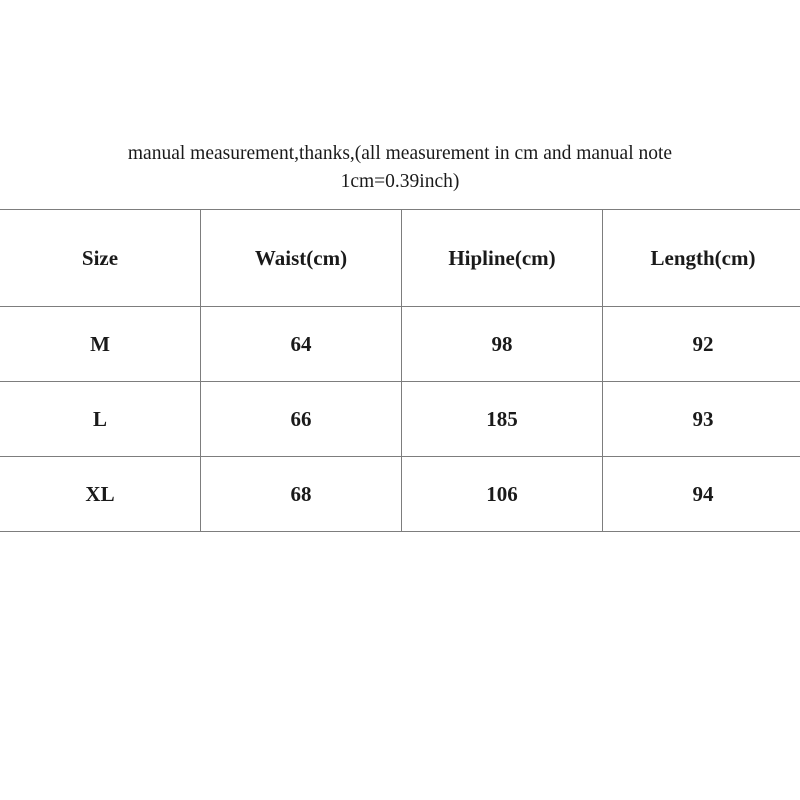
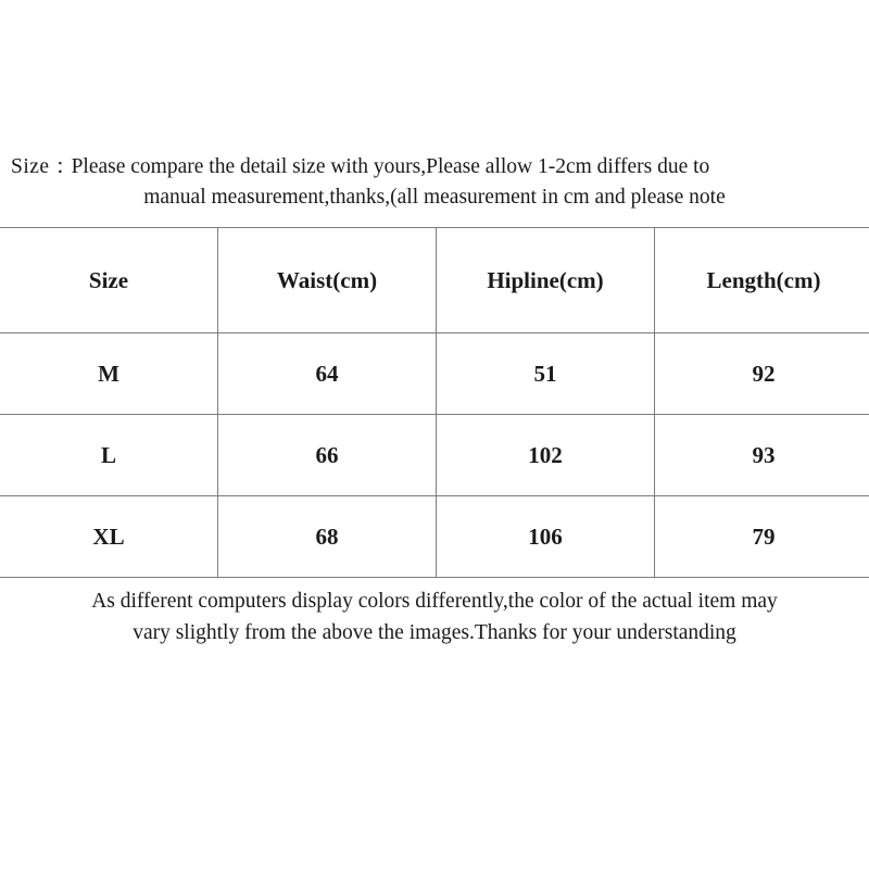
+ Size：Please compare the detail size with yours,Please allow 1-2cm differs due to
- manual measurement,thanks,(all measurement in cm and manual note
+ manual measurement,thanks,(all measurement in cm and please note
- 1cm=0.39inch)
  Size	Waist(cm)	Hipline(cm)	Length(cm)
- M	64	98	92
+ M	64	51	92
- L	66	185	93
+ L	66	102	93
- XL	68	106	94
+ XL	68	106	79
+ As different computers display colors differently,the color of the actual item may
+ vary slightly from the above the images.Thanks for your understanding
